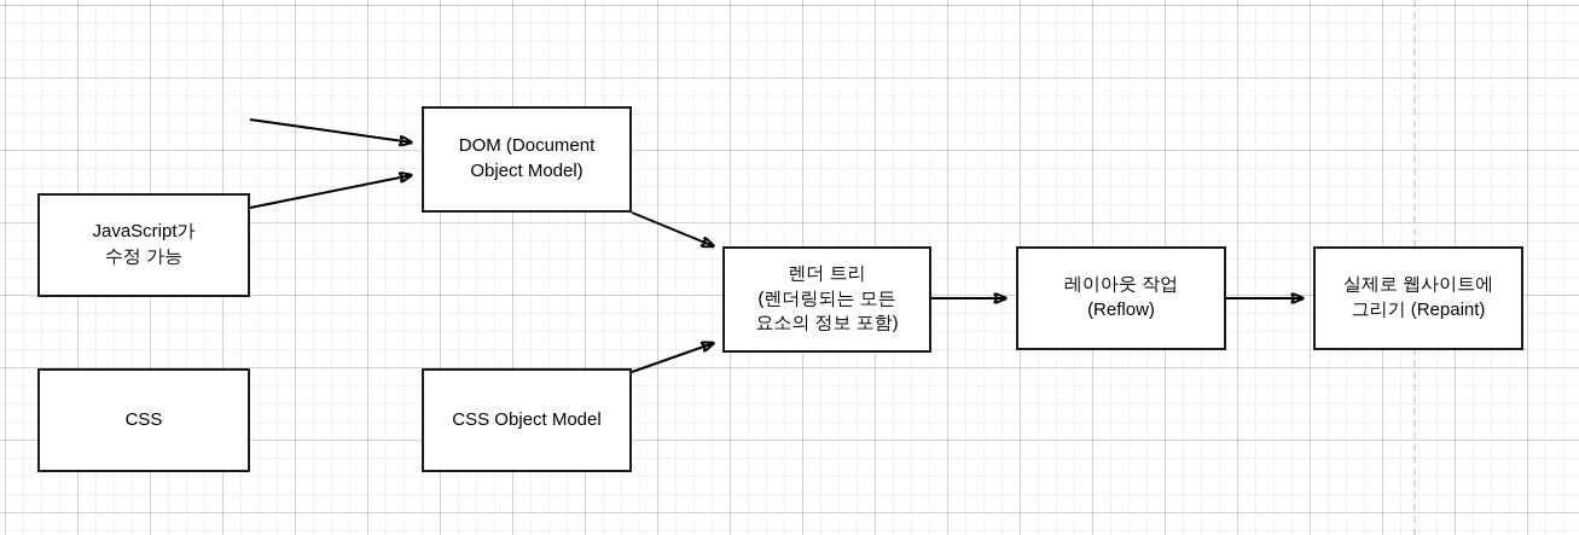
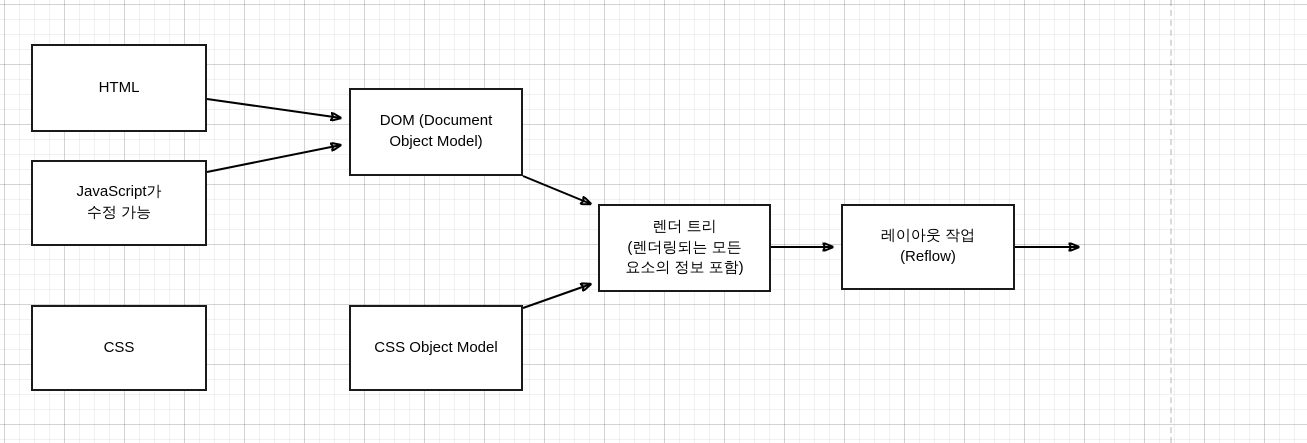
+ HTML
  JavaScript가
  수정 가능
  CSS
  DOM (Document
  Object Model)
  CSS Object Model
  렌더 트리
  (렌더링되는 모든
  요소의 정보 포함)
  레이아웃 작업
  (Reflow)
- 실제로 웹사이트에
- 그리기 (Repaint)
